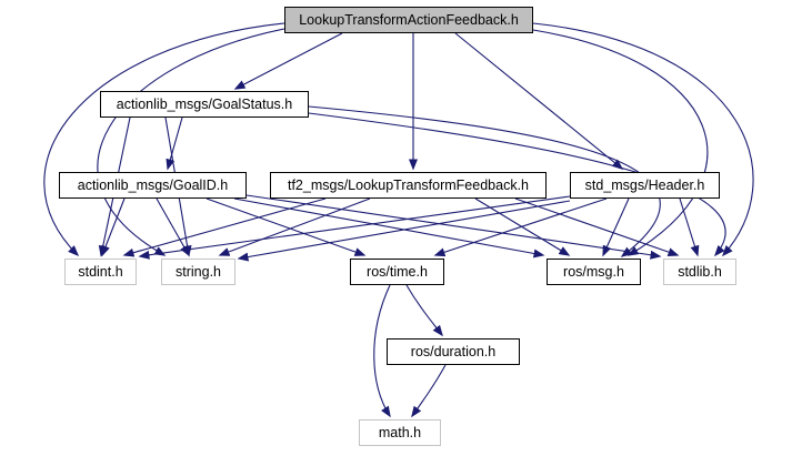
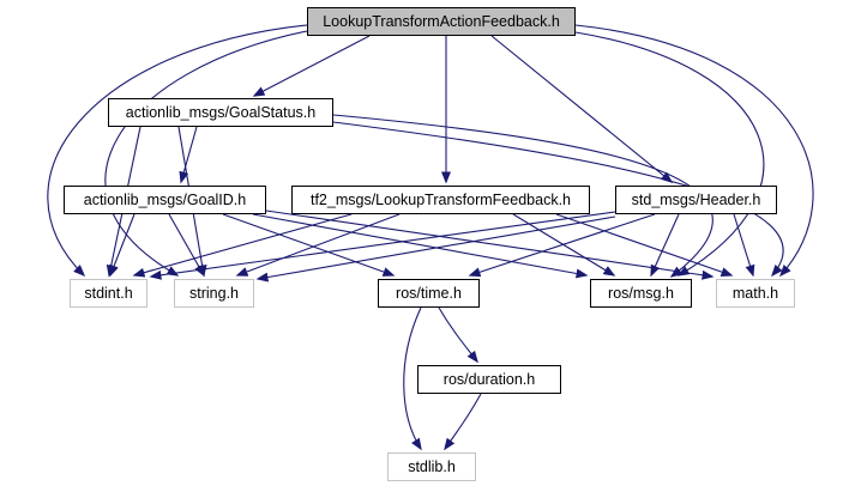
  LookupTransformActionFeedback.h
  actionlib_msgs/GoalStatus.h
  actionlib_msgs/GoalID.h
  tf2_msgs/LookupTransformFeedback.h
  std_msgs/Header.h
  stdint.h
  string.h
  ros/time.h
  ros/msg.h
- stdlib.h
+ math.h
  ros/duration.h
- math.h
+ stdlib.h
